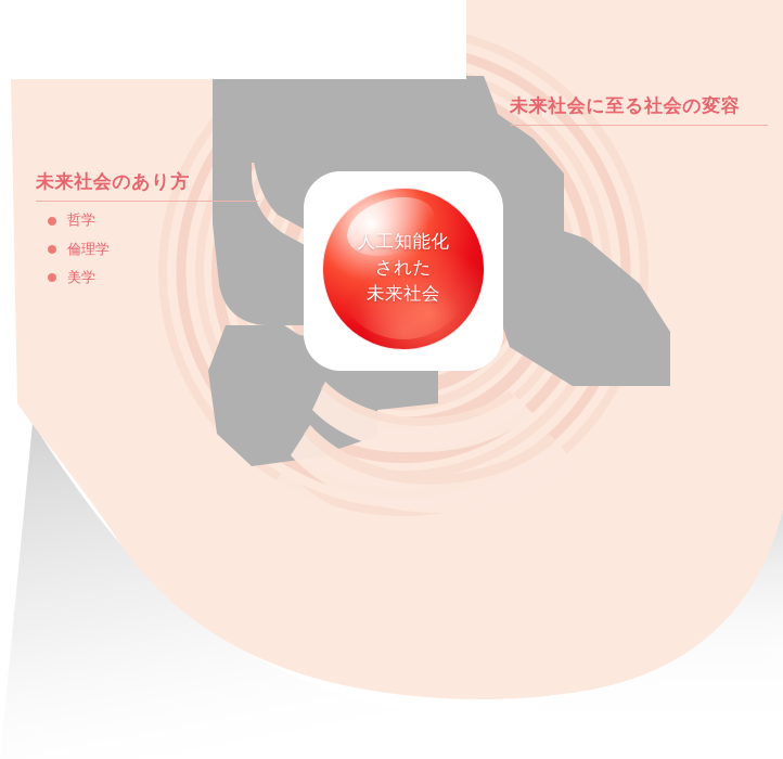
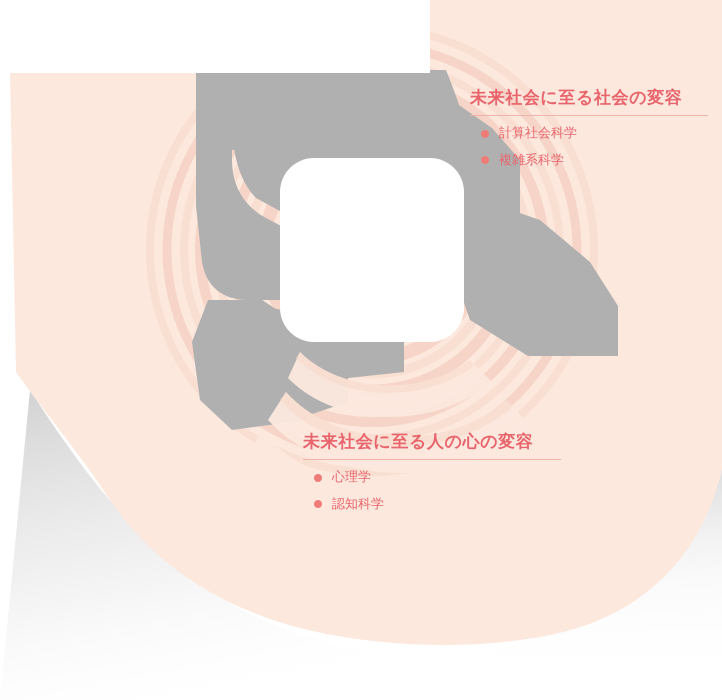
- 人工知能化
- された
- 未来社会
- 未来社会のあり方
- 哲学
- 倫理学
- 美学
  未来社会に至る社会の変容
+ 計算社会科学
+ 複雑系科学
+ 未来社会に至る人の心の変容
+ 心理学
+ 認知科学
